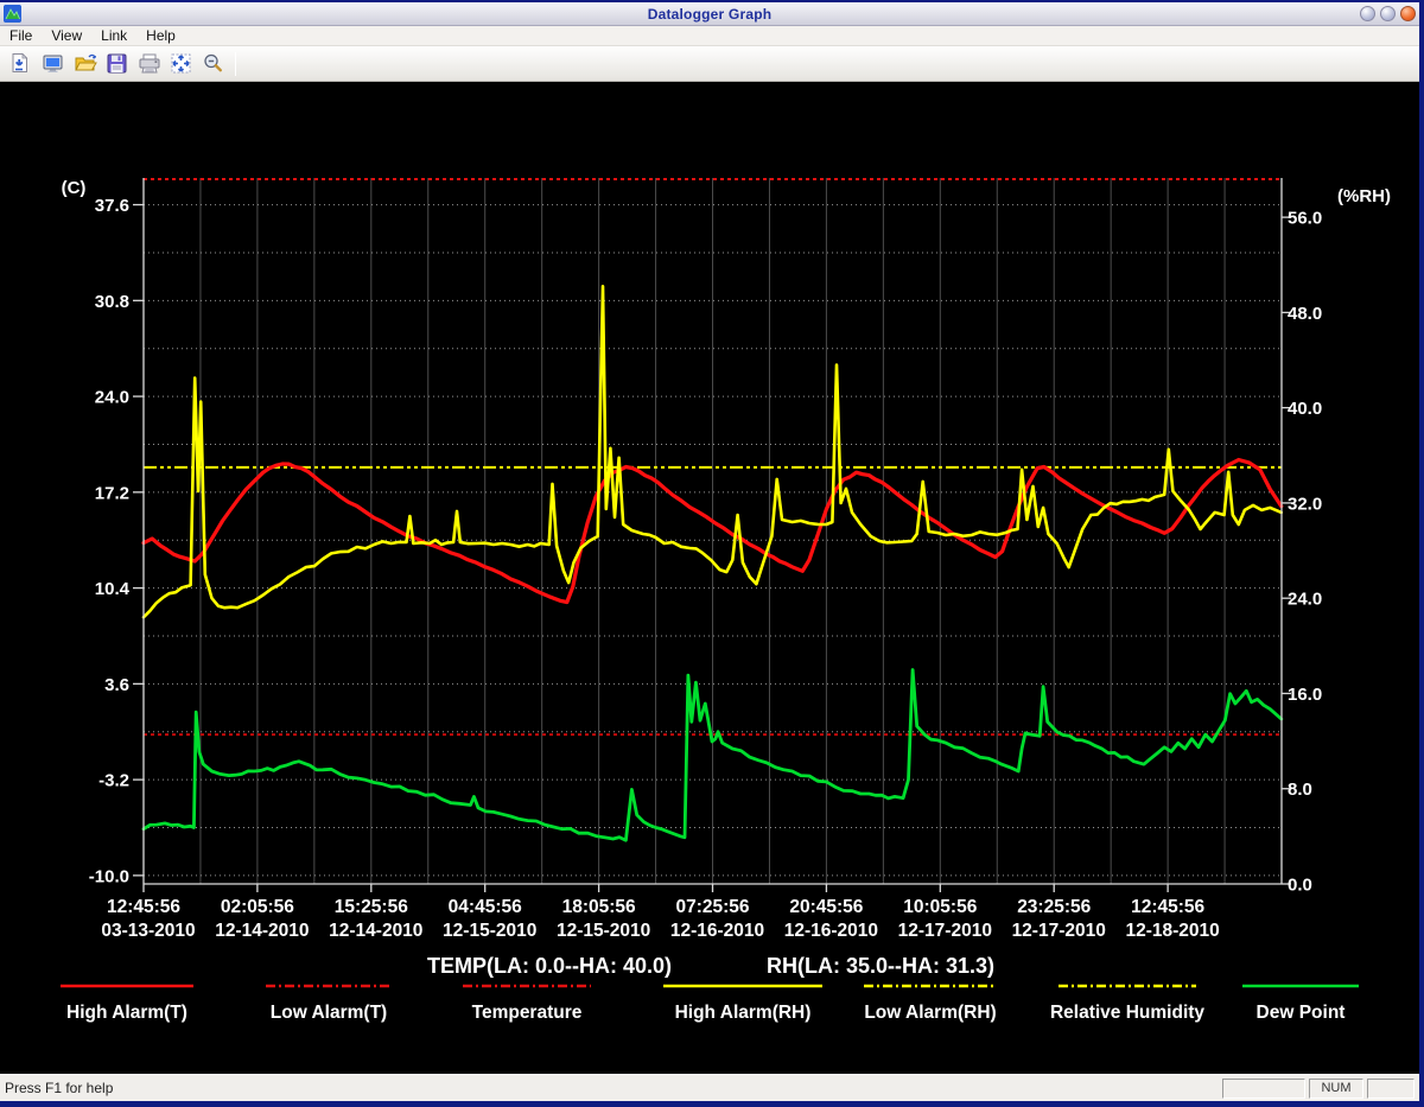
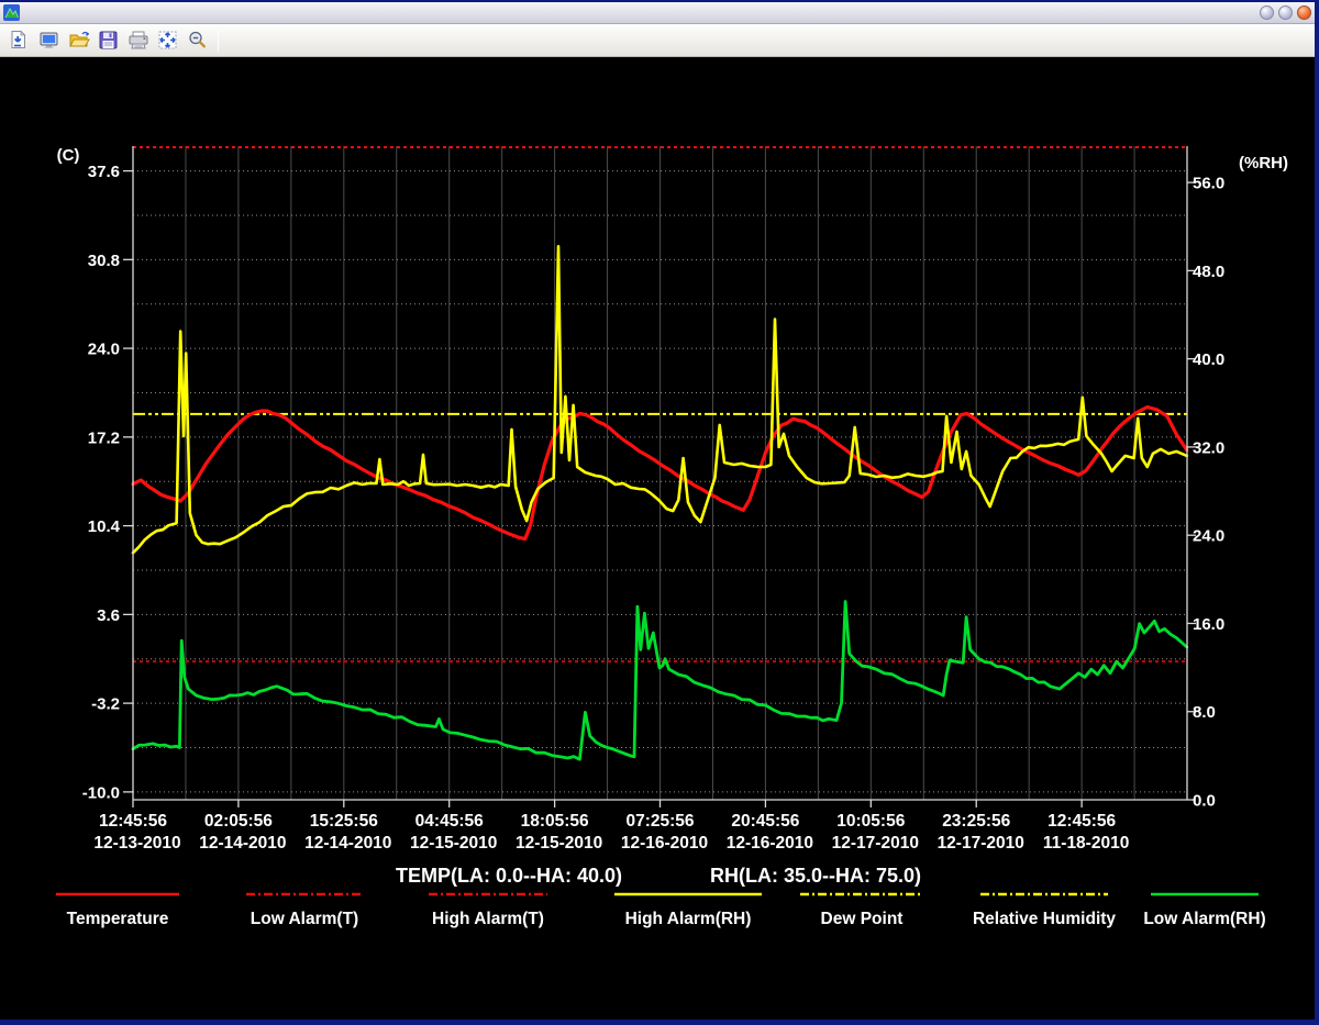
- Datalogger Graph
- File
- View
- Link
- Help
  37.6
  30.8
  24.0
  17.2
  10.4
  3.6
  -3.2
  -10.0
  (C)
  56.0
  48.0
  40.0
  32.0
  24.0
  16.0
  8.0
  0.0
  (%RH)
  12:45:56
- 03-13-2010
+ 12-13-2010
  02:05:56
  12-14-2010
  15:25:56
  12-14-2010
  04:45:56
  12-15-2010
  18:05:56
  12-15-2010
  07:25:56
  12-16-2010
  20:45:56
  12-16-2010
  10:05:56
  12-17-2010
  23:25:56
  12-17-2010
  12:45:56
- 12-18-2010
+ 11-18-2010
  TEMP(LA: 0.0--HA: 40.0)
- RH(LA: 35.0--HA: 31.3)
+ RH(LA: 35.0--HA: 75.0)
- High Alarm(T)
+ Temperature
  Low Alarm(T)
- Temperature
+ High Alarm(T)
  High Alarm(RH)
- Low Alarm(RH)
+ Dew Point
  Relative Humidity
- Dew Point
+ Low Alarm(RH)
- Press F1 for help
- NUM
